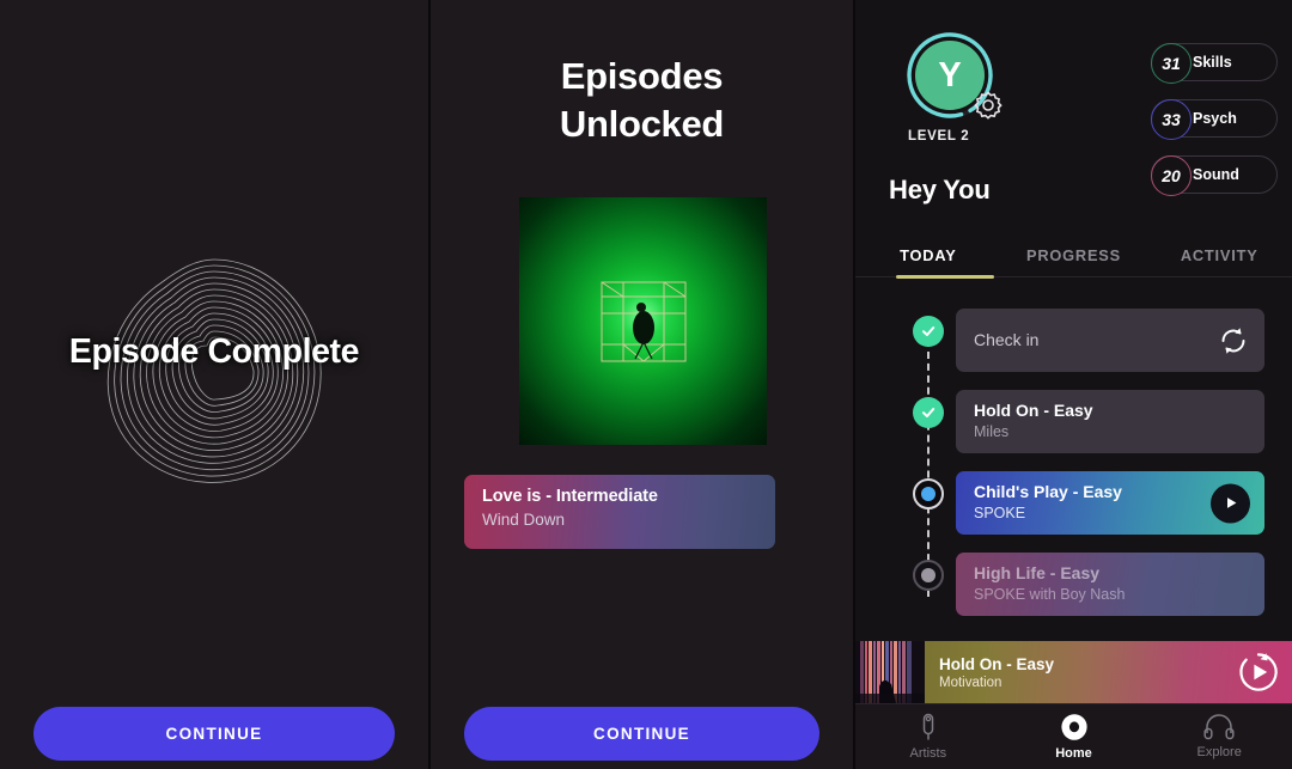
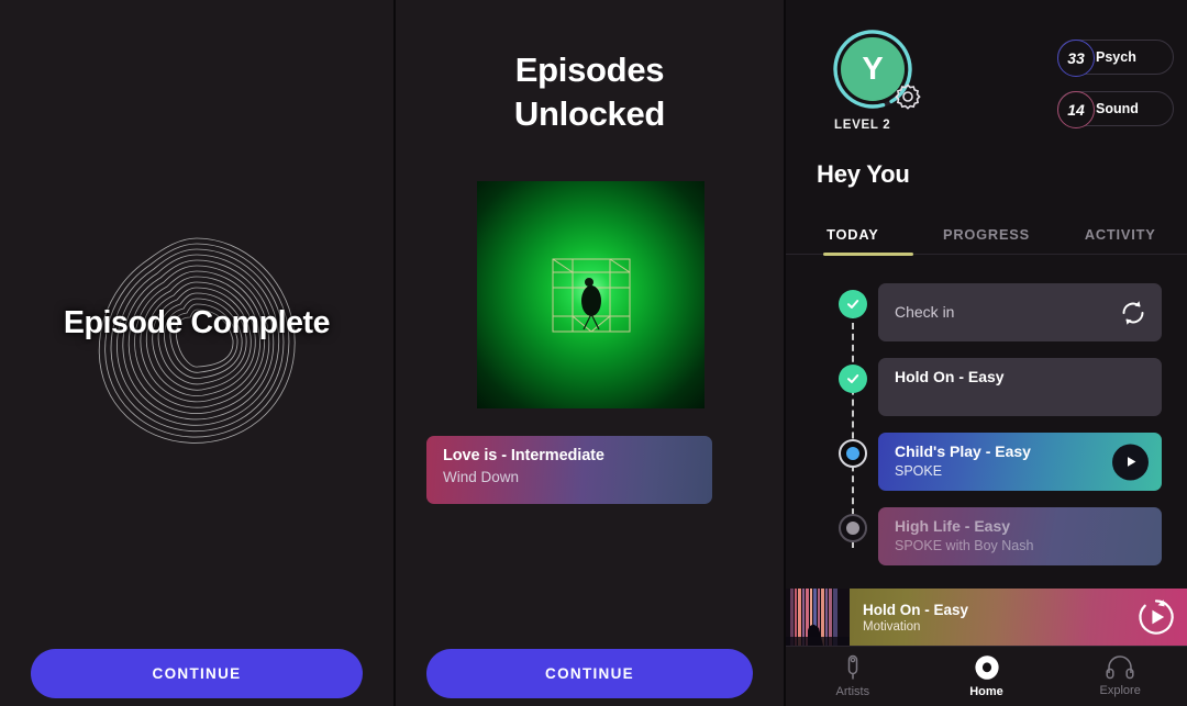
  Episode Complete
  CONTINUE
  Episodes
  Unlocked
  Love is - Intermediate
  Wind Down
  CONTINUE
  Y
  LEVEL 2
  Hey You
- 31
- Skills
  33
  Psych
- 20
+ 14
  Sound
  TODAY
  PROGRESS
  ACTIVITY
  Check in
  Hold On - Easy
- Miles
  Child's Play - Easy
  SPOKE
  High Life - Easy
  SPOKE with Boy Nash
  Hold On - Easy
  Motivation
  Artists
  Home
  Explore
